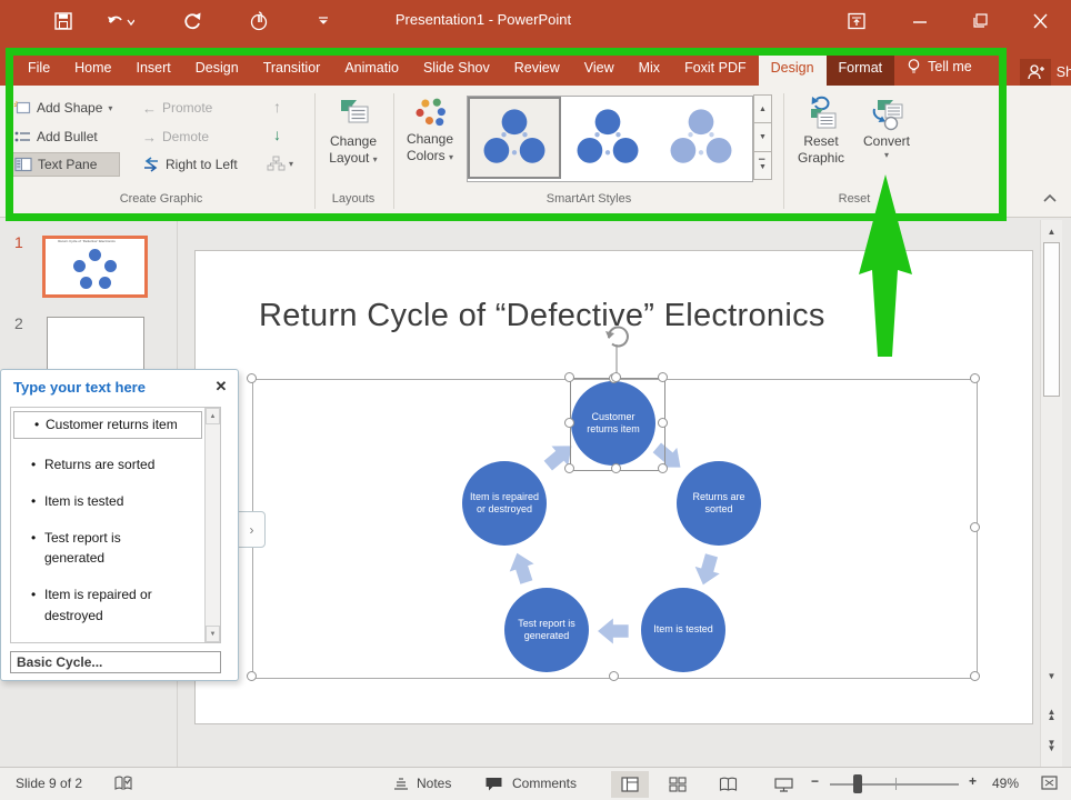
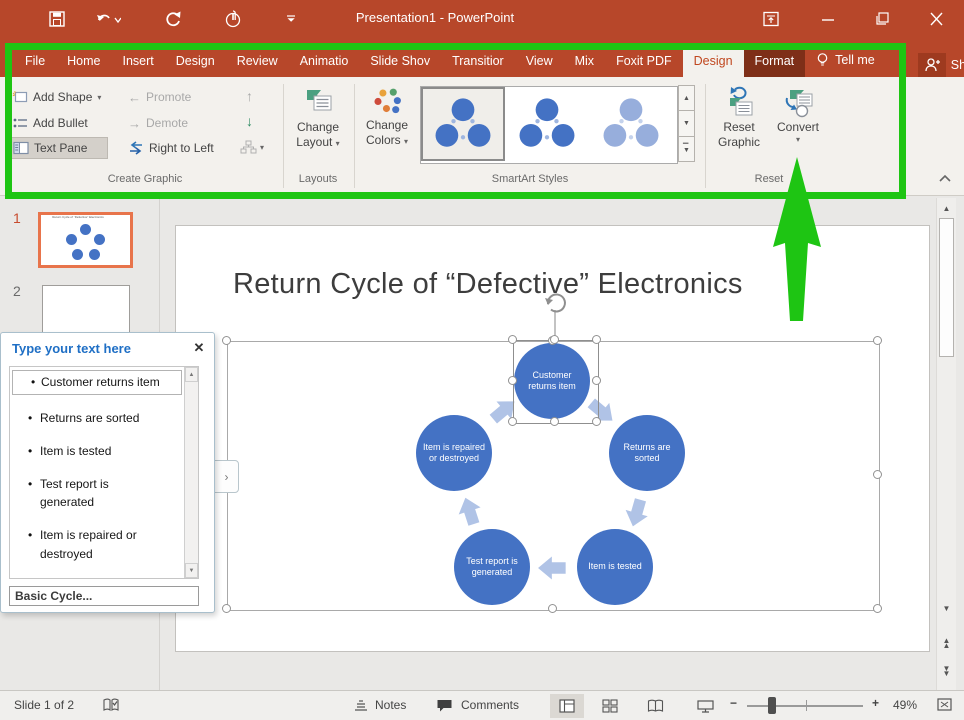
  Presentation1 - PowerPoint
  File
  Home
  Insert
  Design
- Transitior
+ Review
  Animatio
  Slide Shov
- Review
+ Transitior
  View
  Mix
  Foxit PDF
  Design
  Format
  Tell me
  Add Shape
  ▾
  Add Bullet
  Text Pane
  ←
  Promote
  →
  Demote
  Right to Left
  ↑
  ↓
  ▾
  Create Graphic
  Change
  Layout ▾
  Layouts
  Change
  Colors ▾
  SmartArt Styles
  Reset
  Graphic
  Convert
  ▾
  Reset
  1
  2
  Return Cycle of “Defective” Electronics
  Customer returns item
  Returns are sorted
  Item is tested
  Test report is generated
  Item is repaired or destroyed
  ›
  Type your text here
  ✕
  Customer returns item
  Returns are sorted
  Item is tested
  Test report is generated
  Item is repaired or destroyed
  Basic Cycle...
  ▲
  ▼
  ▲
  ▲
  ▼
  ▼
- Slide 9 of 2
+ Slide 1 of 2
  Notes
  Comments
  −
  +
  49%
